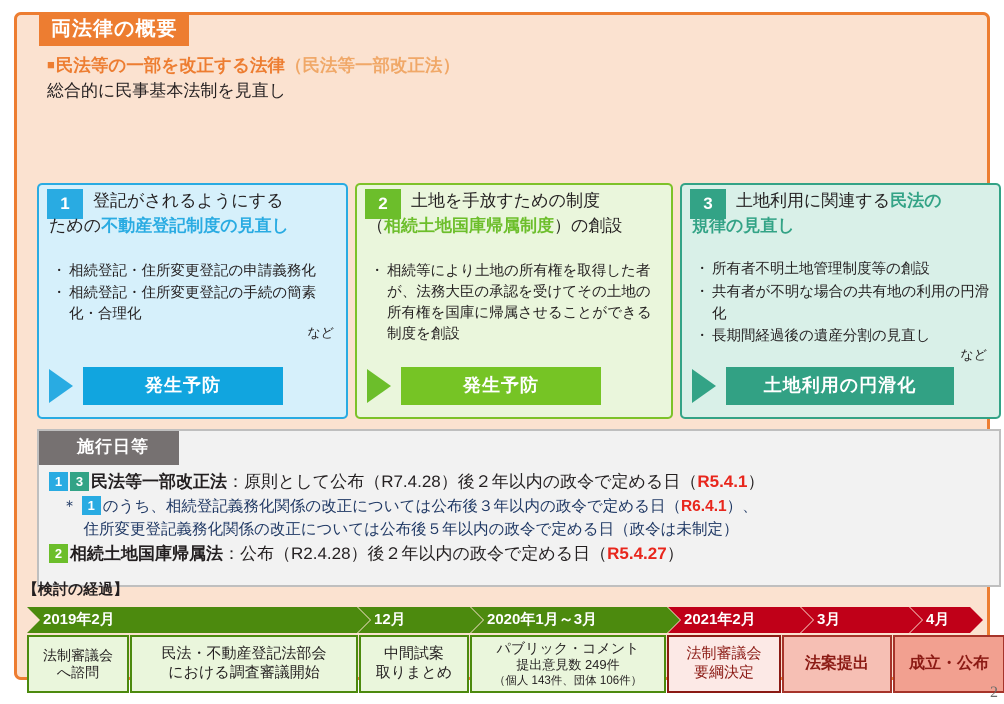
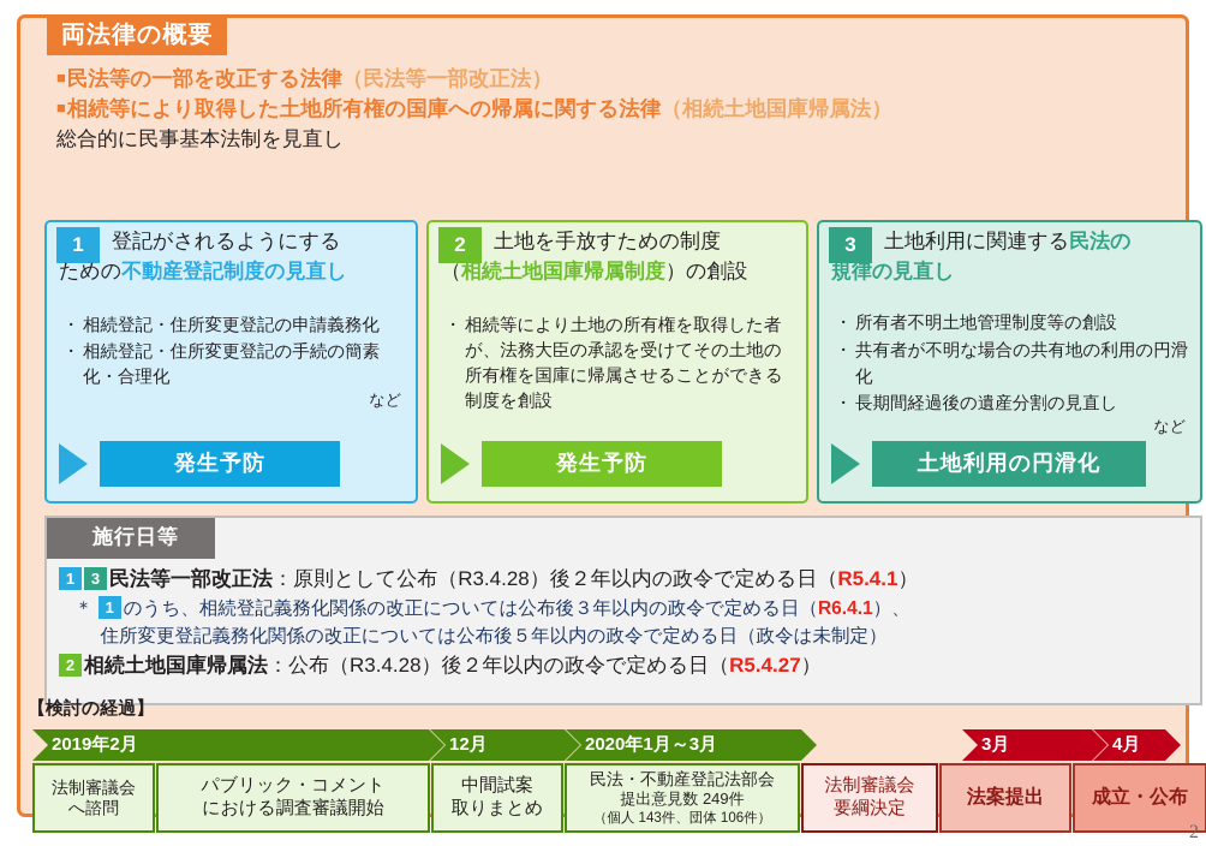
  両法律の概要
  ■民法等の一部を改正する法律（民法等一部改正法）
+ ■相続等により取得した土地所有権の国庫への帰属に関する法律（相続土地国庫帰属法）
  総合的に民事基本法制を見直し
  1
  登記がされるようにする
  ための不動産登記制度の見直し
  ・
  相続登記・住所変更登記の申請義務化
  ・
  相続登記・住所変更登記の手続の簡素化・合理化
  など
  発生予防
  2
  土地を手放すための制度
  （相続土地国庫帰属制度）の創設
  ・
  相続等により土地の所有権を取得した者が、法務大臣の承認を受けてその土地の所有権を国庫に帰属させることができる制度を創設
  発生予防
  3
  土地利用に関連する民法の
  規律の見直し
  ・
  所有者不明土地管理制度等の創設
  ・
  共有者が不明な場合の共有地の利用の円滑化
  ・
  長期間経過後の遺産分割の見直し
  など
  土地利用の円滑化
  施行日等
- 1 3 民法等一部改正法：原則として公布（R7.4.28）後２年以内の政令で定める日（R5.4.1）
+ 1 3 民法等一部改正法：原則として公布（R3.4.28）後２年以内の政令で定める日（R5.4.1）
  ＊ 1 のうち、相続登記義務化関係の改正については公布後３年以内の政令で定める日（R6.4.1）、
  住所変更登記義務化関係の改正については公布後５年以内の政令で定める日（政令は未制定）
- 2 相続土地国庫帰属法：公布（R2.4.28）後２年以内の政令で定める日（R5.4.27）
+ 2 相続土地国庫帰属法：公布（R3.4.28）後２年以内の政令で定める日（R5.4.27）
  【検討の経過】
  2019年2月
  12月
  2020年1月～3月
- 2021年2月
  3月
  4月
  法制審議会
  へ諮問
- 民法・不動産登記法部会
+ パブリック・コメント
  における調査審議開始
  中間試案
  取りまとめ
- パブリック・コメント
+ 民法・不動産登記法部会
  提出意見数 249件
  （個人 143件、団体 106件）
  法制審議会
  要綱決定
  法案提出
  成立・公布
  2
